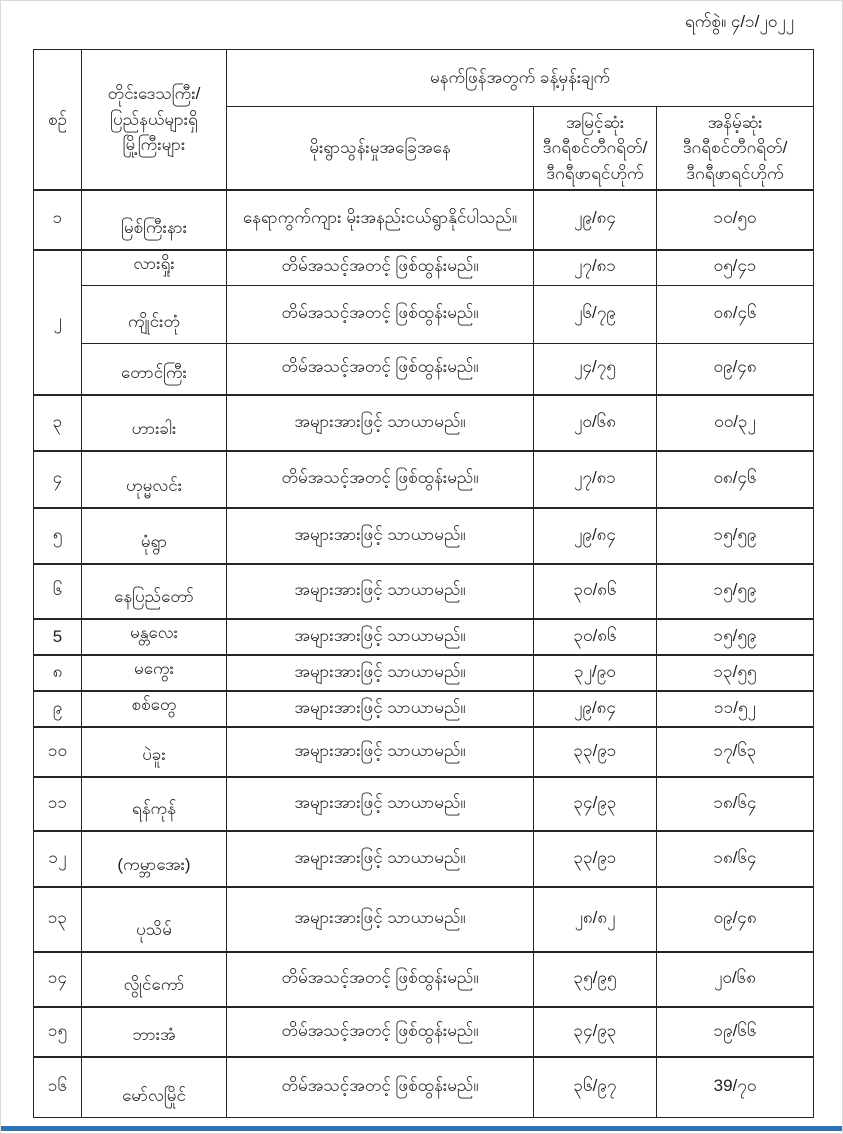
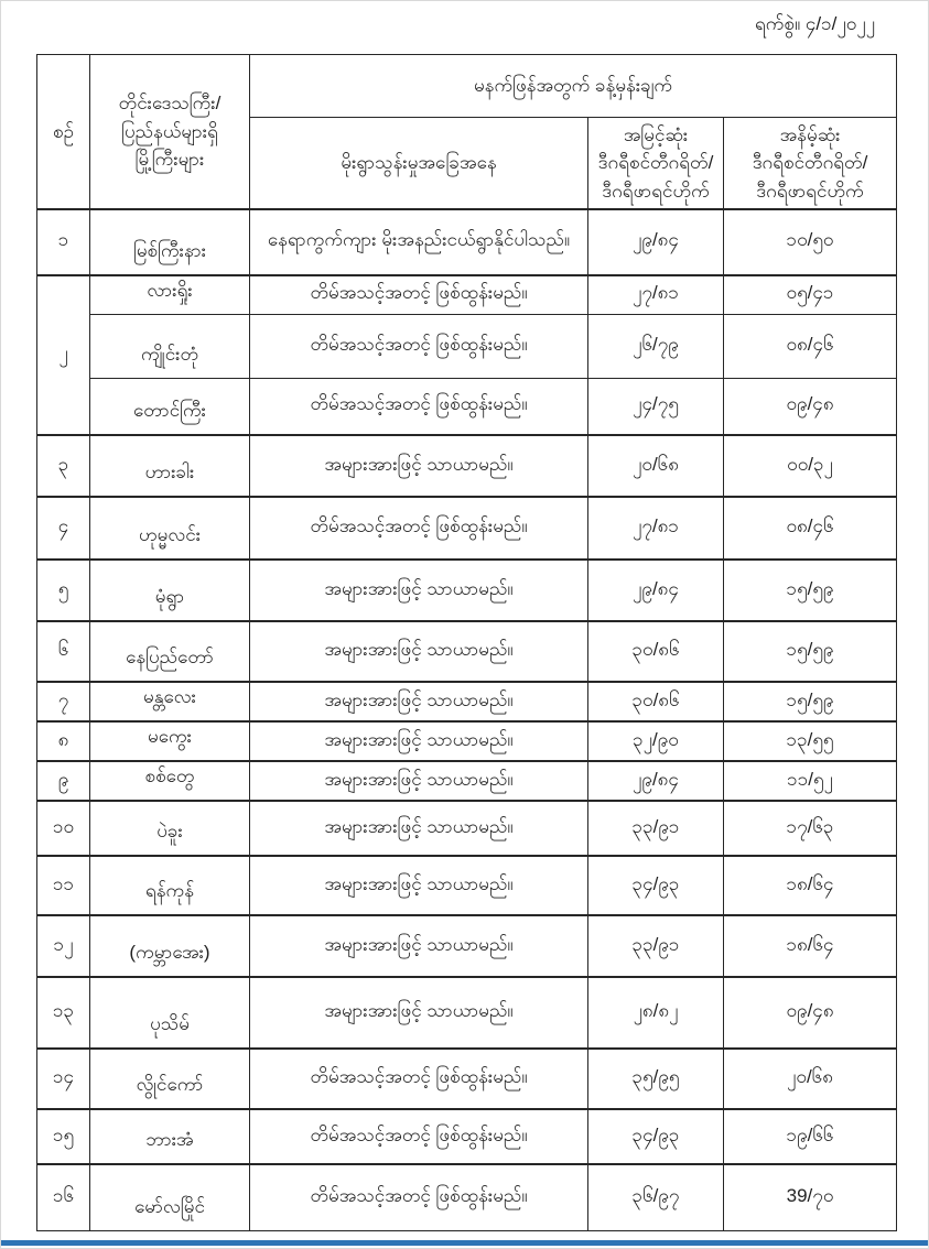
  ရက်စွဲ။ ၄/၁/၂၀၂၂
  စဉ်	တိုင်းဒေသကြီး/ ပြည်နယ်များရှိ မြို့ကြီးများ	မနက်ဖြန်အတွက် ခန့်မှန်းချက်
  မိုးရွာသွန်းမှုအခြေအနေ	အမြင့်ဆုံး ဒီဂရီစင်တီဂရိတ်/ ဒီဂရီဖာရင်ဟိုက်	အနိမ့်ဆုံး ဒီဂရီစင်တီဂရိတ်/ ဒီဂရီဖာရင်ဟိုက်
  ၁	မြစ်ကြီးနား	နေရာကွက်ကျား မိုးအနည်းငယ်ရွာနိုင်ပါသည်။	၂၉/၈၄	၁၀/၅၀
  ၂	လားရှိုး	တိမ်အသင့်အတင့် ဖြစ်ထွန်းမည်။	၂၇/၈၁	၀၅/၄၁
  ကျိုင်းတုံ	တိမ်အသင့်အတင့် ဖြစ်ထွန်းမည်။	၂၆/၇၉	၀၈/၄၆
  တောင်ကြီး	တိမ်အသင့်အတင့် ဖြစ်ထွန်းမည်။	၂၄/၇၅	၀၉/၄၈
  ၃	ဟားခါး	အများအားဖြင့် သာယာမည်။	၂၀/၆၈	၀၀/၃၂
  ၄	ဟုမ္မလင်း	တိမ်အသင့်အတင့် ဖြစ်ထွန်းမည်။	၂၇/၈၁	၀၈/၄၆
  ၅	မုံရွာ	အများအားဖြင့် သာယာမည်။	၂၉/၈၄	၁၅/၅၉
  ၆	နေပြည်တော်	အများအားဖြင့် သာယာမည်။	၃၀/၈၆	၁၅/၅၉
- 5	မန္တလေး	အများအားဖြင့် သာယာမည်။	၃၀/၈၆	၁၅/၅၉
+ ၇	မန္တလေး	အများအားဖြင့် သာယာမည်။	၃၀/၈၆	၁၅/၅၉
  ၈	မကွေး	အများအားဖြင့် သာယာမည်။	၃၂/၉၀	၁၃/၅၅
  ၉	စစ်တွေ	အများအားဖြင့် သာယာမည်။	၂၉/၈၄	၁၁/၅၂
  ၁၀	ပဲခူး	အများအားဖြင့် သာယာမည်။	၃၃/၉၁	၁၇/၆၃
  ၁၁	ရန်ကုန်	အများအားဖြင့် သာယာမည်။	၃၄/၉၃	၁၈/၆၄
  ၁၂	(ကမ္ဘာအေး)	အများအားဖြင့် သာယာမည်။	၃၃/၉၁	၁၈/၆၄
  ၁၃	ပုသိမ်	အများအားဖြင့် သာယာမည်။	၂၈/၈၂	၀၉/၄၈
  ၁၄	လွိုင်ကော်	တိမ်အသင့်အတင့် ဖြစ်ထွန်းမည်။	၃၅/၉၅	၂၀/၆၈
  ၁၅	ဘားအံ	တိမ်အသင့်အတင့် ဖြစ်ထွန်းမည်။	၃၄/၉၃	၁၉/၆၆
  ၁၆	မော်လမြိုင်	တိမ်အသင့်အတင့် ဖြစ်ထွန်းမည်။	၃၆/၉၇	39/၇၀
